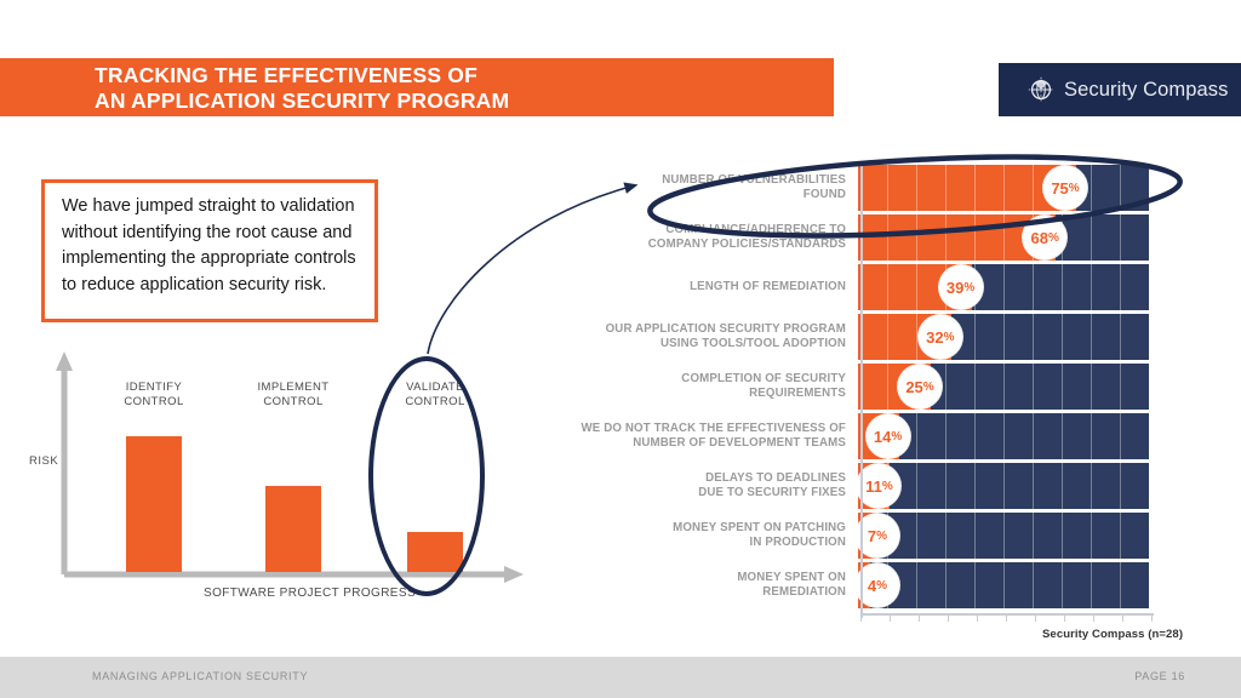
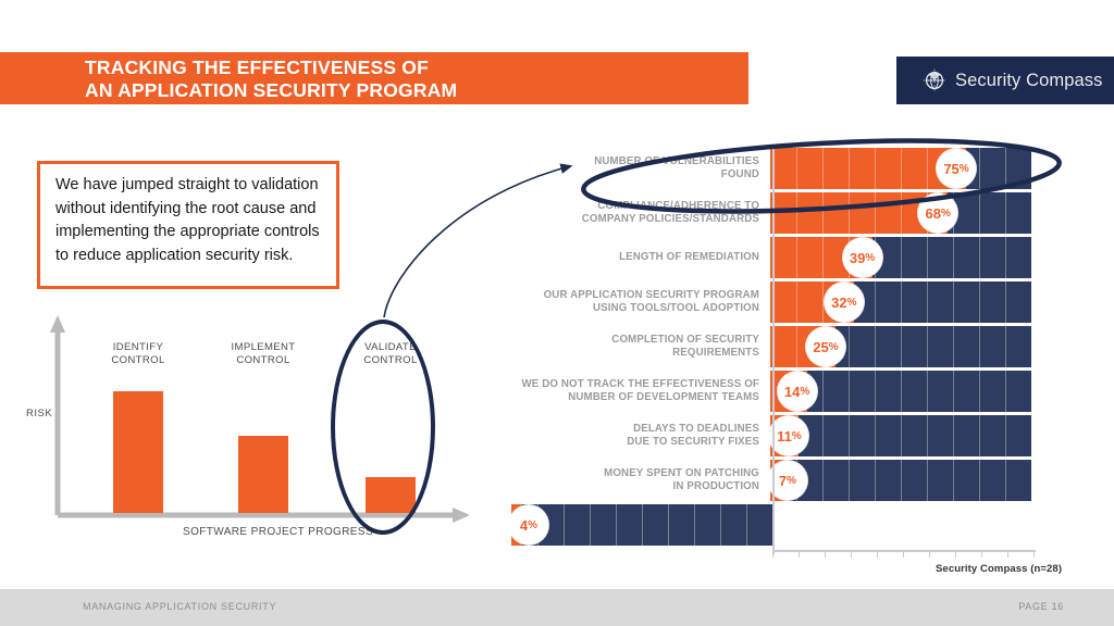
  TRACKING THE EFFECTIVENESS OF
  AN APPLICATION SECURITY PROGRAM
  Security Compass
  We have jumped straight to validation without identifying the root cause and implementing the appropriate controls to reduce application security risk.
  RISK
  SOFTWARE PROJECT PROGRESS
  IDENTIFY
  CONTROL
  IMPLEMENT
  CONTROL
  VALIDATE
  CONTROL
  NUMBERULNERABILITIES
  FOUND
  75
  %
  COCE/ADHERENCE TO
  COMPANY POLICIES/STANDARDS
  68
  %
  LENGTH OF REMEDIATION
  39
  %
  OUR APPLICATION SECURITY PROGRAM
  USING TOOLS/TOOL ADOPTION
  32
  %
  COMPLETION OF SECURITY
  REQUIREMENTS
  25
  %
  WE DO NOT TRACK THE EFFECTIVENESS OF
  NUMBER OF DEVELOPMENT TEAMS
  14
  %
  DELAYS TO DEADLINES
  DUE TO SECURITY FIXES
  11
  %
  MONEY SPENT ON PATCHING
  IN PRODUCTION
  7
  %
- MONEY SPENT ON
- REMEDIATION
  4
  %
  Security Compass (n=28)
  MANAGING APPLICATION SECURITY
  PAGE 16
